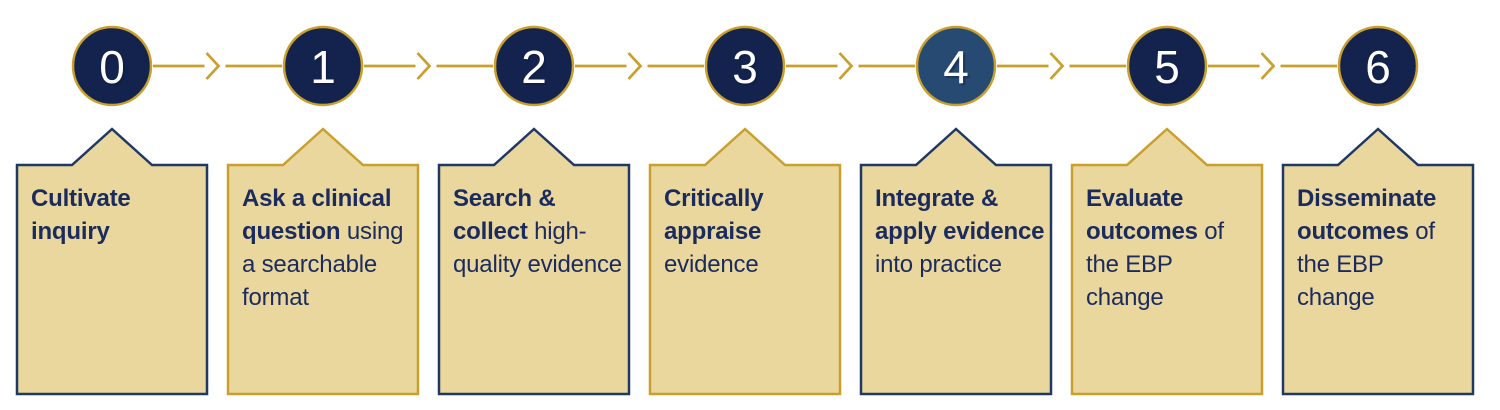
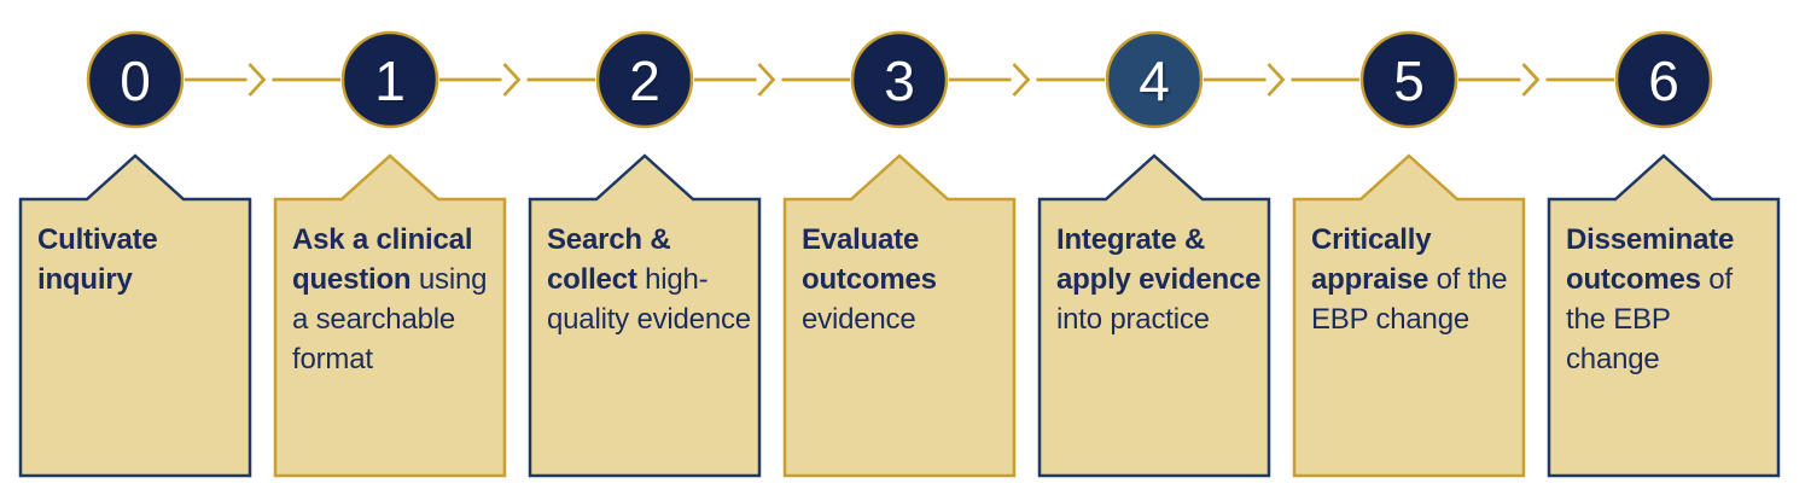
  0
  1
  2
  3
  4
  5
  6
  Cultivate inquiry
  Ask a clinical question using a searchable format
  Search & collect high-quality evidence
- Critically appraise evidence
+ Evaluate outcomes evidence
  Integrate & apply evidence into practice
- Evaluate outcomes of the EBP change
+ Critically appraise of the EBP change
  Disseminate outcomes of the EBP change
